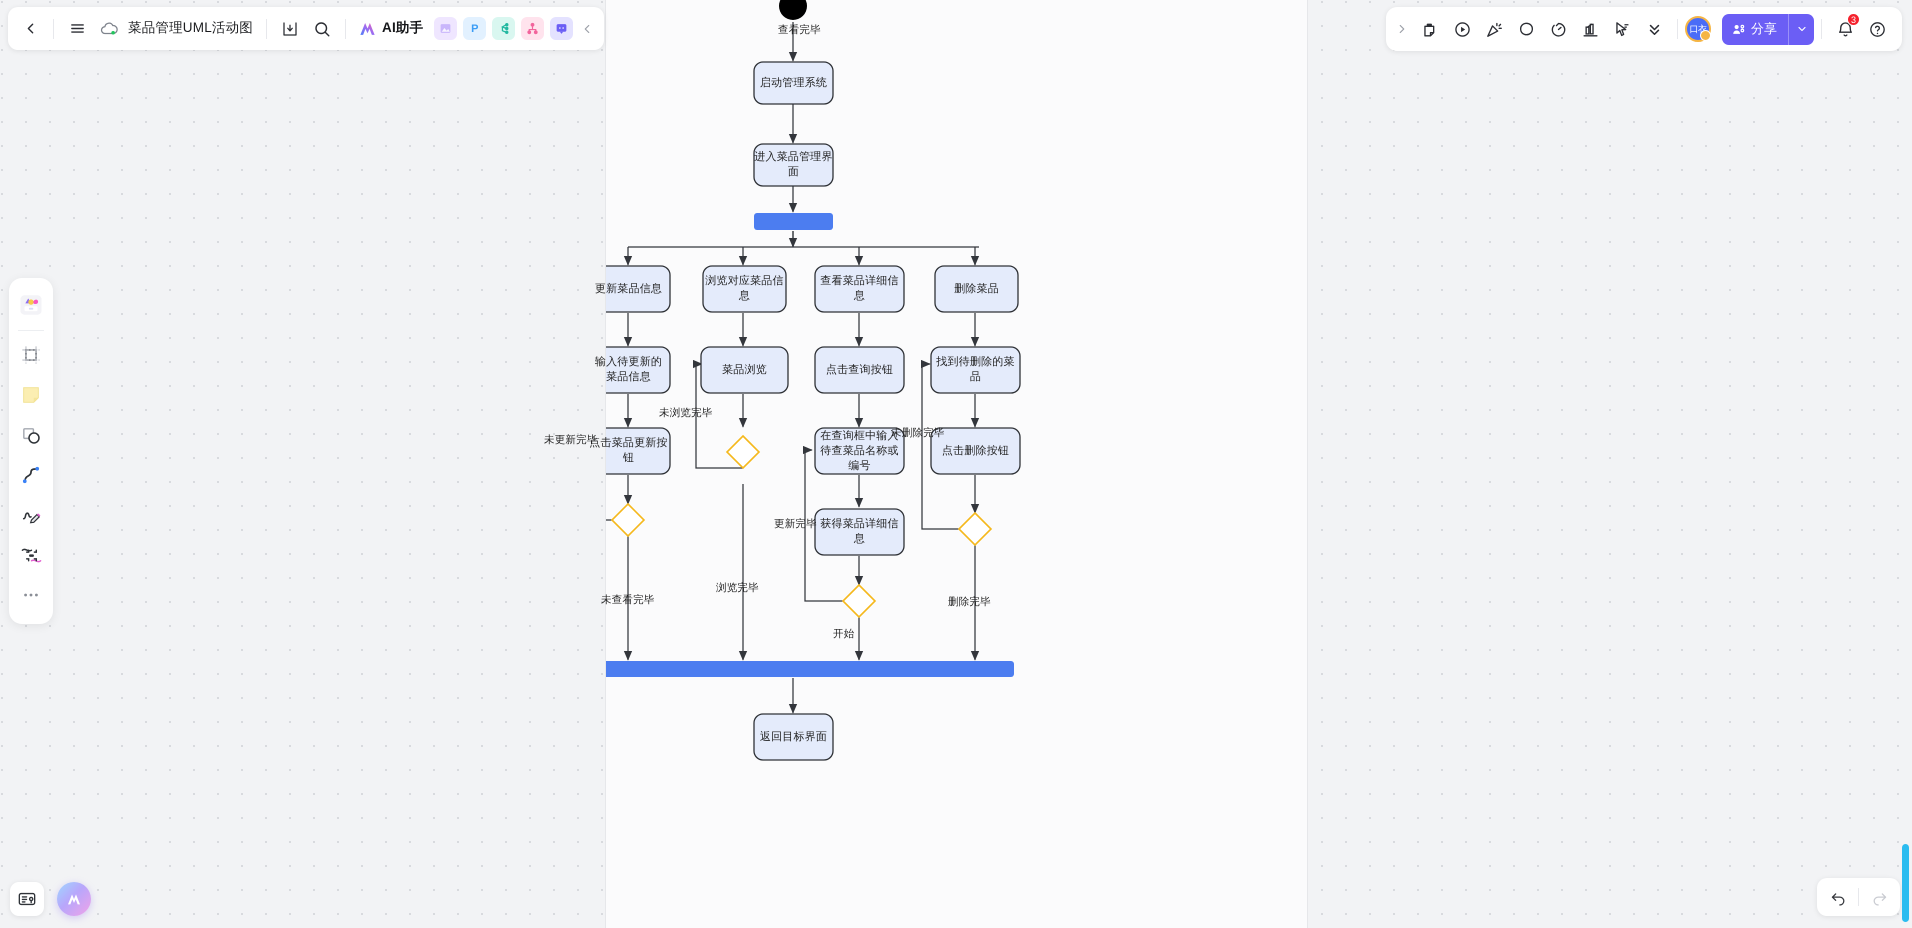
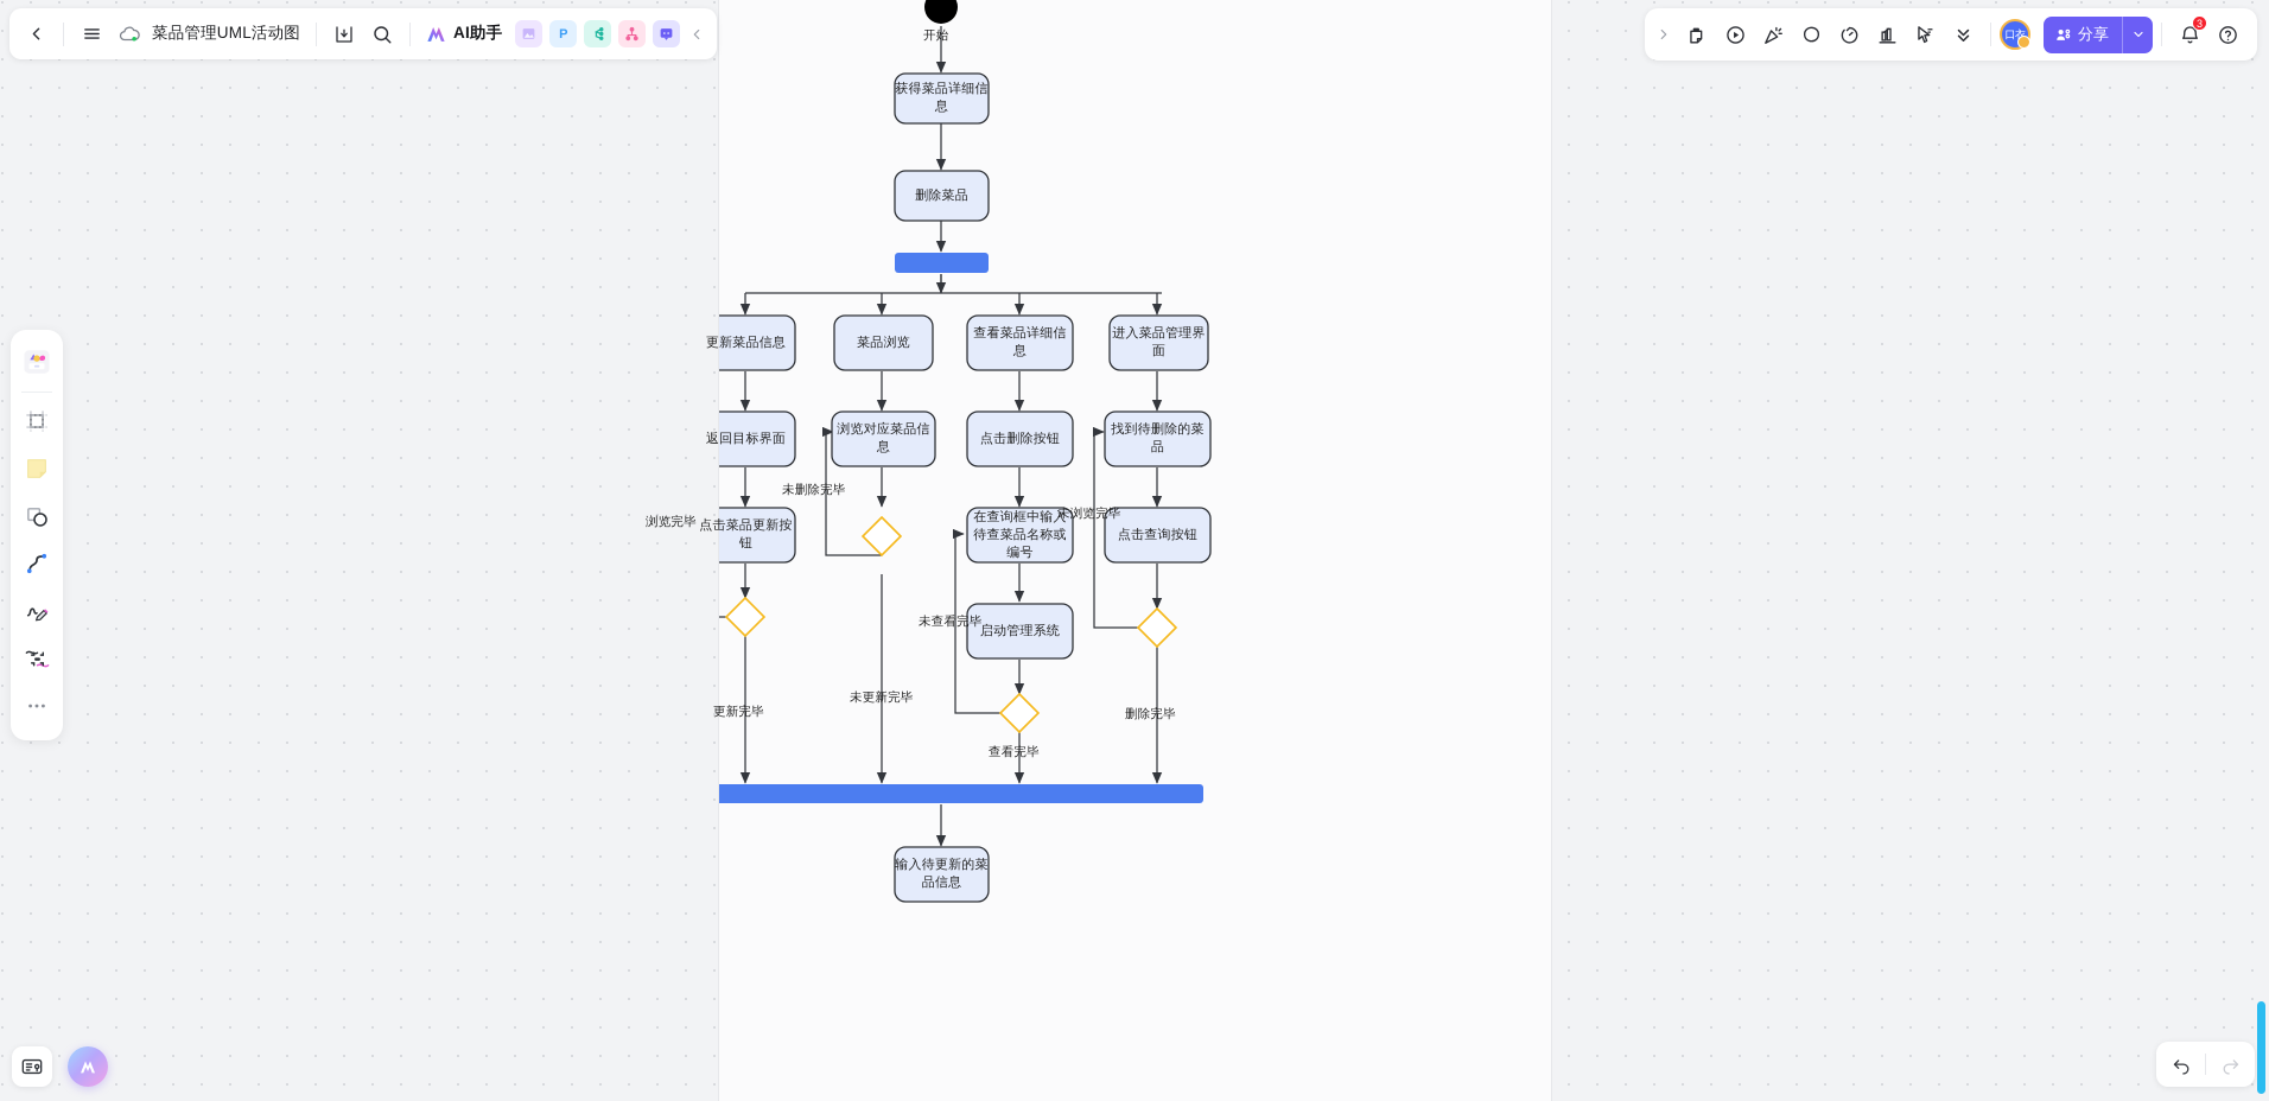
- 启动管理系统
+ 获得菜品详细信息
- 进入菜品管理界面
+ 删除菜品
  更新菜品信息
- 浏览对应菜品信息
+ 菜品浏览
  查看菜品详细信息
- 删除菜品
+ 进入菜品管理界面
- 输入待更新的菜品信息
+ 返回目标界面
- 菜品浏览
+ 浏览对应菜品信息
- 点击查询按钮
+ 点击删除按钮
  找到待删除的菜品
  点击菜品更新按钮
  在查询框中输入待查菜品名称或编号
- 点击删除按钮
+ 点击查询按钮
- 获得菜品详细信息
+ 启动管理系统
- 返回目标界面
+ 输入待更新的菜品信息
- 查看完毕
+ 开始
- 未更新完毕
+ 浏览完毕
- 未浏览完毕
+ 未删除完毕
- 更新完毕
+ 未查看完毕
- 未删除完毕
+ 未浏览完毕
- 未查看完毕
+ 更新完毕
- 浏览完毕
+ 未更新完毕
- 开始
+ 查看完毕
  删除完毕
  菜品管理UML活动图
  AI助手
  P
  口衣
  分享
  3
